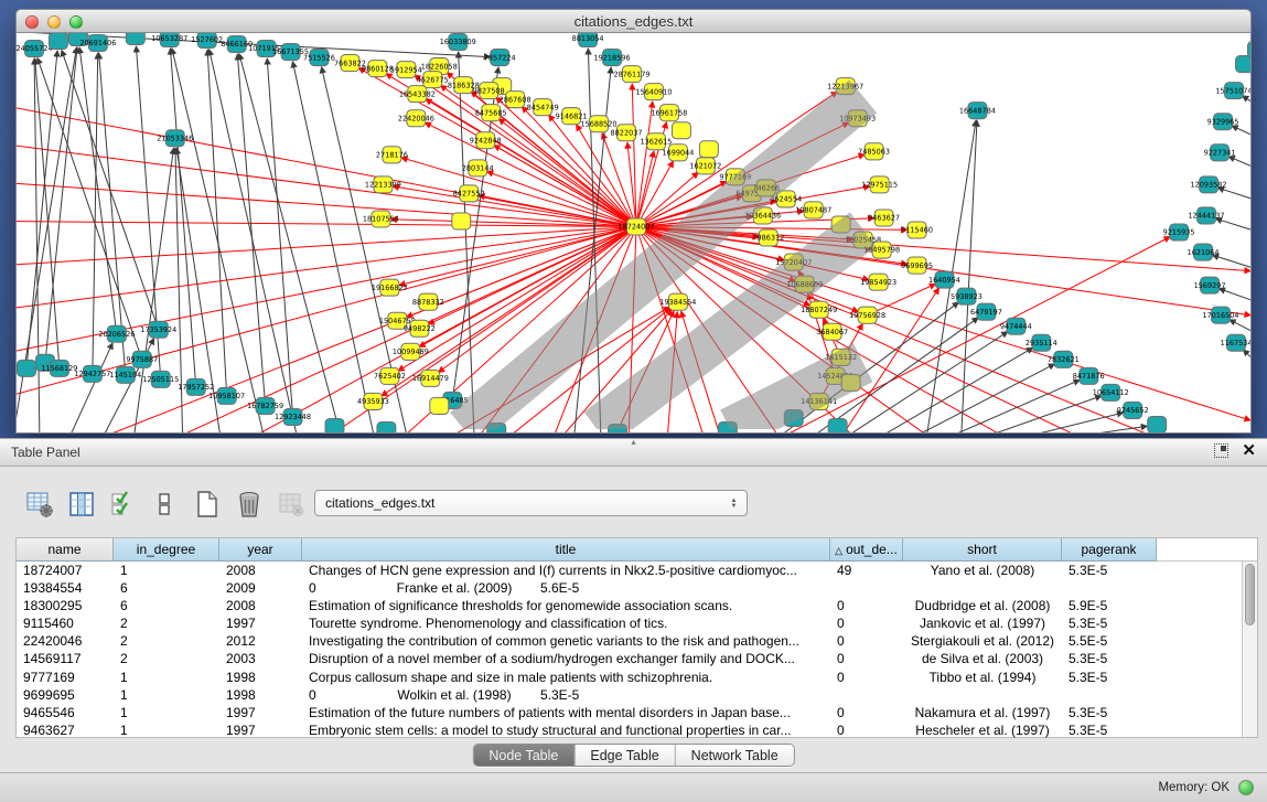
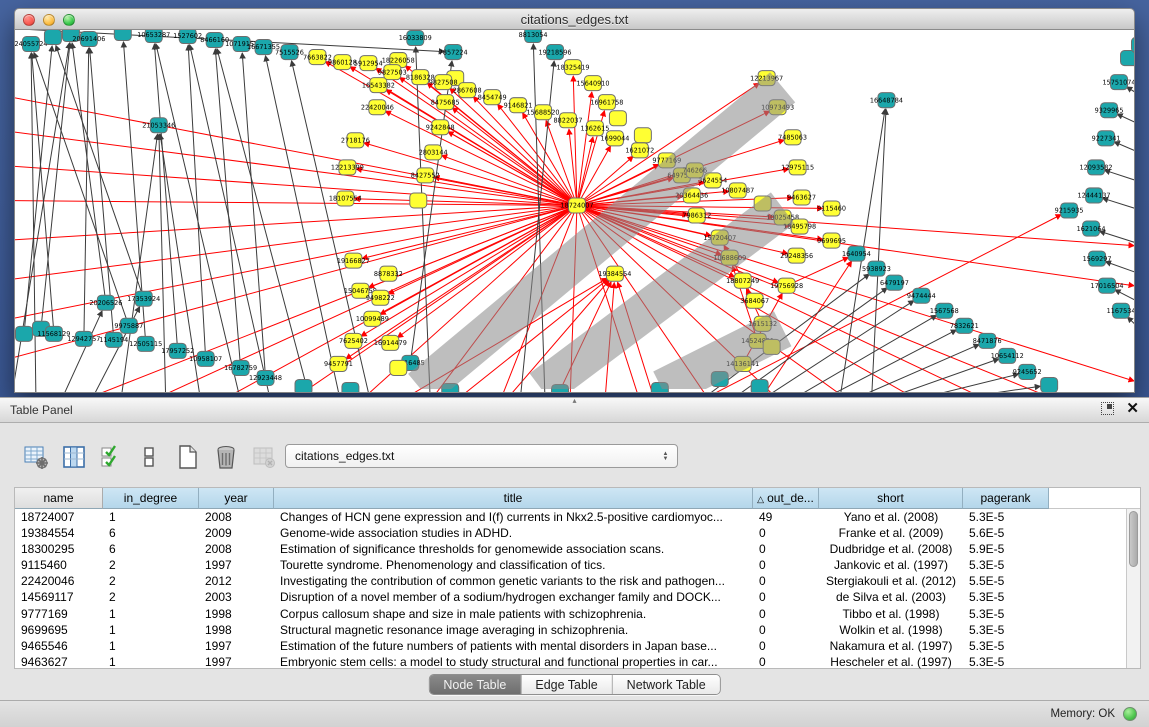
  citations_edges.txt
  24055724
  20691406
  10653287
  1527602
  8466160
  1071915
  16671355
  7515526
  16033809
  7857224
  8813054
  19218596
  21053346
  16648784
  15751074
  9329965
  9227341
  12093582
  12444137
  9215935
  1621064
  1569297
  17016504
  1167534
  1640954
  5938923
  6479197
  9474444
- 2935114
+ 1567568
  7832621
  8471876
  10654112
  9245652
  11568129
  12942757
  1145194
  12505115
  17957252
  10958107
  16782759
  12923448
  20206526
  17353924
  9975887
  7663822
  9860128
  5912954
  18226058
- 4526775
+ 9827503
  8186328
  9827508
  2867608
  16543382
  22420046
  8475685
  8454749
  9146821
  15688520
  8822037
  1362615
  16961758
- 28761179
+ 18325419
  15640910
  1699044
  1621072
  9777169
  64975
  746266
  3624554
  20364436
  10807487
  7986312
  10025458
  18495798
  9115460
  9699695
  7485063
  12975115
  9463627
  10973493
  12213967
  15720407
  10688609
- 19854923
+ 29248356
  18807249
  19756928
  3684067
  1615132
  14136141
  2718176
  12213399
  18107554
  19166827
  8878332
  1504675
  9498222
  10099489
  7625402
  16914479
- 4935933
+ 9457791
  8427552
  2803144
  9242848
  18724007
  19384554
  ▴
  Table Panel
  ✕
  citations_edges.txt
  name
  in_degree
  year
  title
  △ out_de...
  short
  pagerank
  18724007
  1
  2008
  Changes of HCN gene expression and I(f) currents in Nkx2.5-positive cardiomyoc...
  49
  Yano et al. (2008)
  5.3E-5
  19384554
  6
  2009
+ Genome-wide association studies in ADHD.
  0
  Franke et al. (2009)
  5.6E-5
  18300295
  6
  2008
  Estimation of significance thresholds for genomewide association scans.
  0
  Dudbridge et al. (2008)
  5.9E-5
  9115460
  2
  1997
  Tourette syndrome. Phenomenology and classification of tics.
  0
  Jankovic et al. (1997)
  5.3E-5
  22420046
  2
  2012
  Investigating the contribution of common genetic variants to the risk and pathogen...
  0
  Stergiakouli et al. (2012)
  5.5E-5
  14569117
  2
  2003
  Disruption of a novel member of a sodium/hydrogen exchanger family and DOCK...
  0
  de Silva et al. (2003)
  5.3E-5
  9777169
  1
  1998
  Corpus callosum shape and size in male patients with schizophrenia.
  0
- Tibbo et al. (1994)
+ Tibbo et al. (1998)
  5.3E-5
  9699695
  1
  1998
+ Structural magnetic resonance image averaging in schizophrenia.
  0
  Wolkin et al. (1998)
  5.3E-5
  9465546
  1
  1997
  Estimation of the future numbers of patients with mental disorders in Japan base...
  0
  Nakamura et al. (1997)
  5.3E-5
  9463627
  1
  1997
  Embryonic stem cells: a model to study structural and functional properties in car...
  0
  Hescheler et al. (1997)
  5.3E-5
  Node Table
  Edge Table
  Network Table
  Memory: OK
